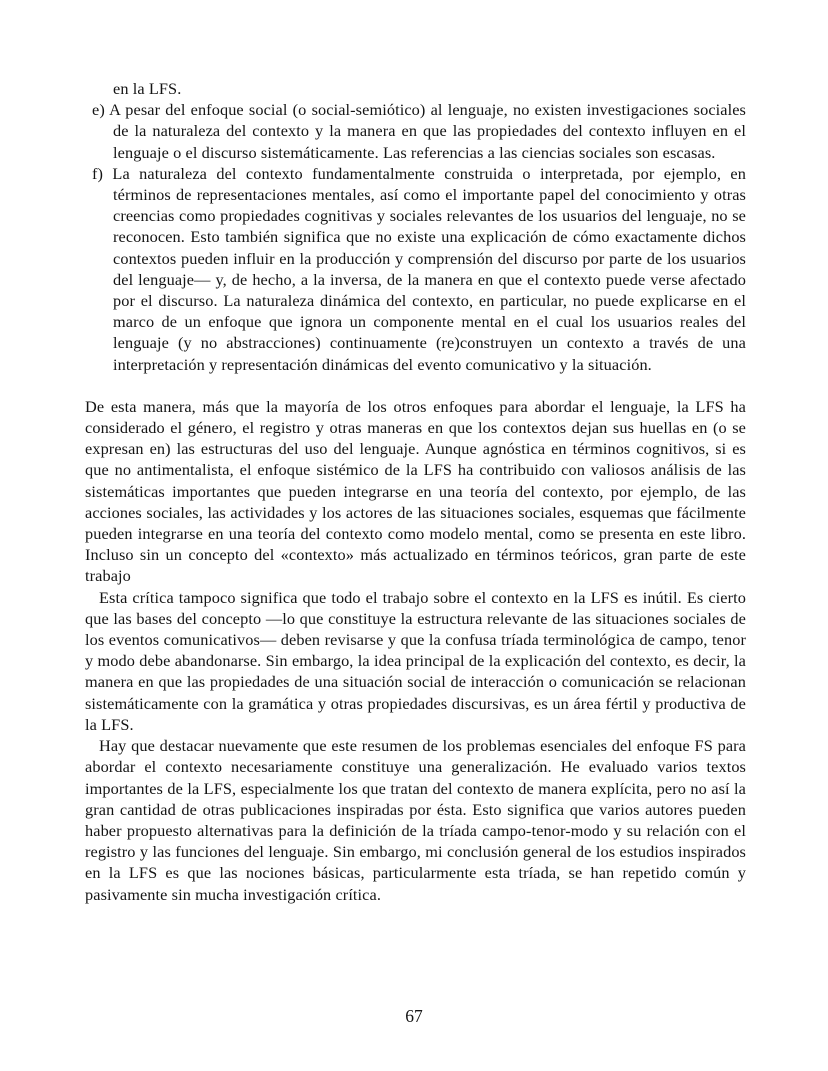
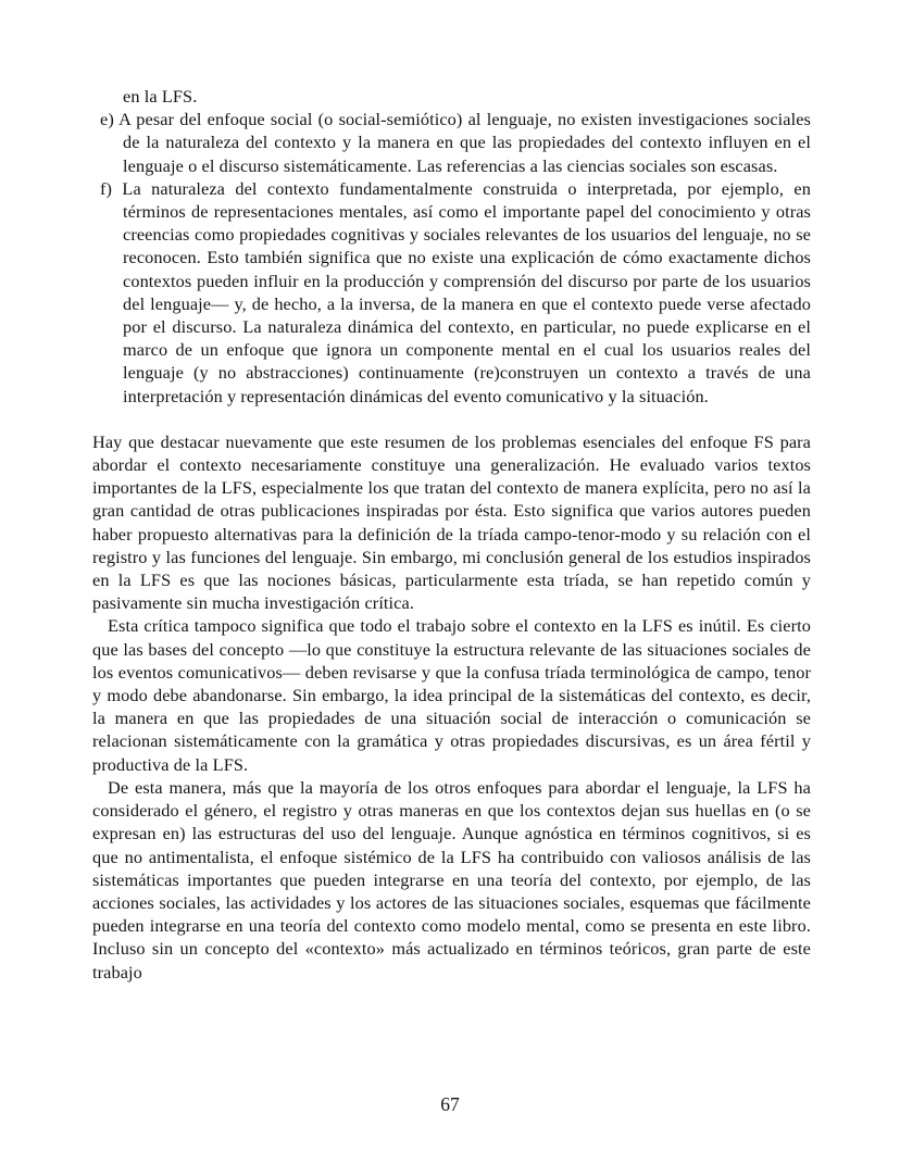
  en la LFS.
  e) A pesar del enfoque social (o social-semiótico) al lenguaje, no existen investigaciones sociales de la naturaleza del contexto y la manera en que las propiedades del contexto influyen en el lenguaje o el discurso sistemáticamente. Las referencias a las ciencias sociales son escasas.
  f) La naturaleza del contexto fundamentalmente construida o interpretada, por ejemplo, en términos de representaciones mentales, así como el importante papel del conocimiento y otras creencias como propiedades cognitivas y sociales relevantes de los usuarios del lenguaje, no se reconocen. Esto también significa que no existe una explicación de cómo exactamente dichos contextos pueden influir en la producción y comprensión del discurso por parte de los usuarios del lenguaje— y, de hecho, a la inversa, de la manera en que el contexto puede verse afectado por el discurso. La naturaleza dinámica del contexto, en particular, no puede explicarse en el marco de un enfoque que ignora un componente mental en el cual los usuarios reales del lenguaje (y no abstracciones) continuamente (re)construyen un contexto a través de una interpretación y representación dinámicas del evento comunicativo y la situación.
- De esta manera, más que la mayoría de los otros enfoques para abordar el lenguaje, la LFS ha considerado el género, el registro y otras maneras en que los contextos dejan sus huellas en (o se expresan en) las estructuras del uso del lenguaje. Aunque agnóstica en términos cognitivos, si es que no antimentalista, el enfoque sistémico de la LFS ha contribuido con valiosos análisis de las sistemáticas importantes que pueden integrarse en una teoría del contexto, por ejemplo, de las acciones sociales, las actividades y los actores de las situaciones sociales, esquemas que fácilmente pueden integrarse en una teoría del contexto como modelo mental, como se presenta en este libro. Incluso sin un concepto del «contexto» más actualizado en términos teóricos, gran parte de este trabajo
+ Hay que destacar nuevamente que este resumen de los problemas esenciales del enfoque FS para abordar el contexto necesariamente constituye una generalización. He evaluado varios textos importantes de la LFS, especialmente los que tratan del contexto de manera explícita, pero no así la gran cantidad de otras publicaciones inspiradas por ésta. Esto significa que varios autores pueden haber propuesto alternativas para la definición de la tríada campo-tenor-modo y su relación con el registro y las funciones del lenguaje. Sin embargo, mi conclusión general de los estudios inspirados en la LFS es que las nociones básicas, particularmente esta tríada, se han repetido común y pasivamente sin mucha investigación crítica.
- Esta crítica tampoco significa que todo el trabajo sobre el contexto en la LFS es inútil. Es cierto que las bases del concepto —lo que constituye la estructura relevante de las situaciones sociales de los eventos comunicativos— deben revisarse y que la confusa tríada terminológica de campo, tenor y modo debe abandonarse. Sin embargo, la idea principal de la explicación del contexto, es decir, la manera en que las propiedades de una situación social de interacción o comunicación se relacionan sistemáticamente con la gramática y otras propiedades discursivas, es un área fértil y productiva de la LFS.
+ Esta crítica tampoco significa que todo el trabajo sobre el contexto en la LFS es inútil. Es cierto que las bases del concepto —lo que constituye la estructura relevante de las situaciones sociales de los eventos comunicativos— deben revisarse y que la confusa tríada terminológica de campo, tenor y modo debe abandonarse. Sin embargo, la idea principal de la sistemáticas del contexto, es decir, la manera en que las propiedades de una situación social de interacción o comunicación se relacionan sistemáticamente con la gramática y otras propiedades discursivas, es un área fértil y productiva de la LFS.
- Hay que destacar nuevamente que este resumen de los problemas esenciales del enfoque FS para abordar el contexto necesariamente constituye una generalización. He evaluado varios textos importantes de la LFS, especialmente los que tratan del contexto de manera explícita, pero no así la gran cantidad de otras publicaciones inspiradas por ésta. Esto significa que varios autores pueden haber propuesto alternativas para la definición de la tríada campo-tenor-modo y su relación con el registro y las funciones del lenguaje. Sin embargo, mi conclusión general de los estudios inspirados en la LFS es que las nociones básicas, particularmente esta tríada, se han repetido común y pasivamente sin mucha investigación crítica.
+ De esta manera, más que la mayoría de los otros enfoques para abordar el lenguaje, la LFS ha considerado el género, el registro y otras maneras en que los contextos dejan sus huellas en (o se expresan en) las estructuras del uso del lenguaje. Aunque agnóstica en términos cognitivos, si es que no antimentalista, el enfoque sistémico de la LFS ha contribuido con valiosos análisis de las sistemáticas importantes que pueden integrarse en una teoría del contexto, por ejemplo, de las acciones sociales, las actividades y los actores de las situaciones sociales, esquemas que fácilmente pueden integrarse en una teoría del contexto como modelo mental, como se presenta en este libro. Incluso sin un concepto del «contexto» más actualizado en términos teóricos, gran parte de este trabajo
  67
